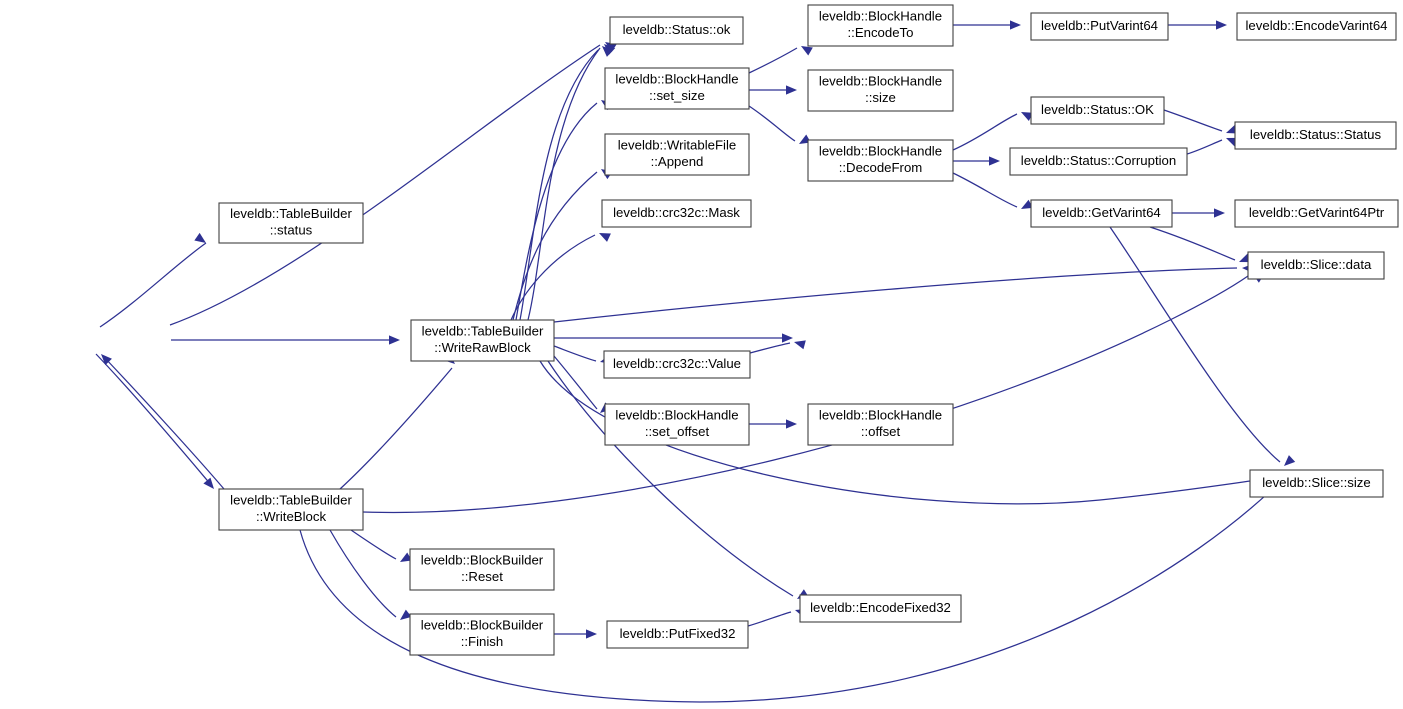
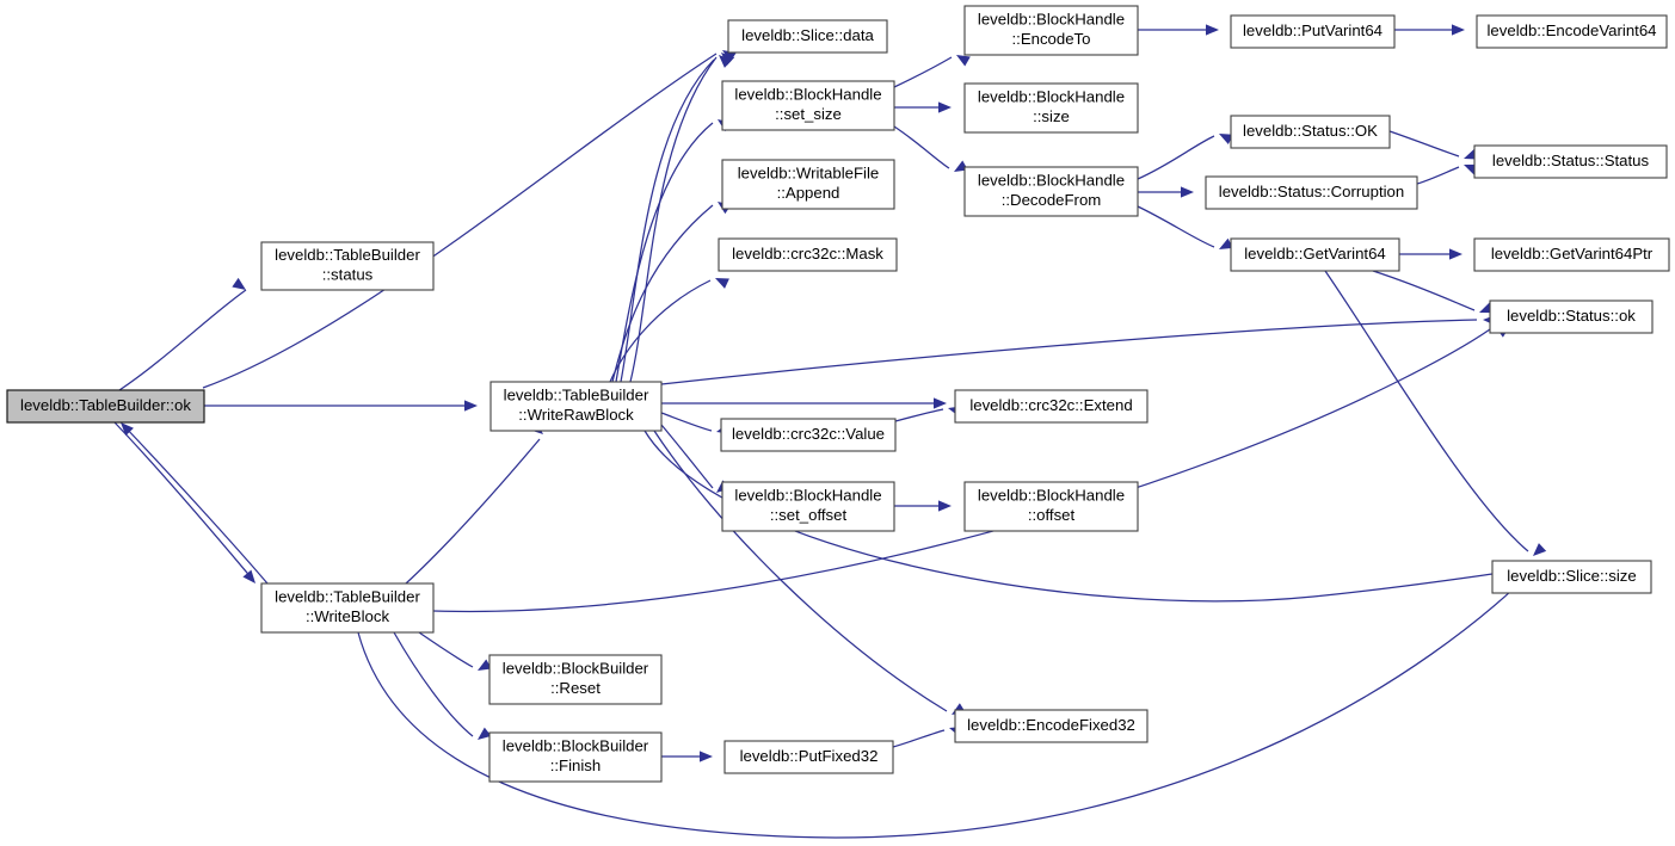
+ leveldb::TableBuilder::ok
  leveldb::TableBuilder
  ::status
  leveldb::TableBuilder
  ::WriteRawBlock
  leveldb::TableBuilder
  ::WriteBlock
- leveldb::Status::ok
+ leveldb::Slice::data
  leveldb::BlockHandle
  ::set_size
  leveldb::WritableFile
  ::Append
  leveldb::crc32c::Mask
  leveldb::crc32c::Value
  leveldb::BlockHandle
  ::set_offset
  leveldb::BlockBuilder
  ::Reset
  leveldb::BlockBuilder
  ::Finish
  leveldb::PutFixed32
  leveldb::BlockHandle
  ::EncodeTo
  leveldb::BlockHandle
  ::size
  leveldb::BlockHandle
  ::DecodeFrom
+ leveldb::crc32c::Extend
  leveldb::BlockHandle
  ::offset
  leveldb::EncodeFixed32
  leveldb::PutVarint64
  leveldb::Status::OK
  leveldb::Status::Corruption
  leveldb::GetVarint64
  leveldb::EncodeVarint64
  leveldb::Status::Status
  leveldb::GetVarint64Ptr
- leveldb::Slice::data
+ leveldb::Status::ok
  leveldb::Slice::size
